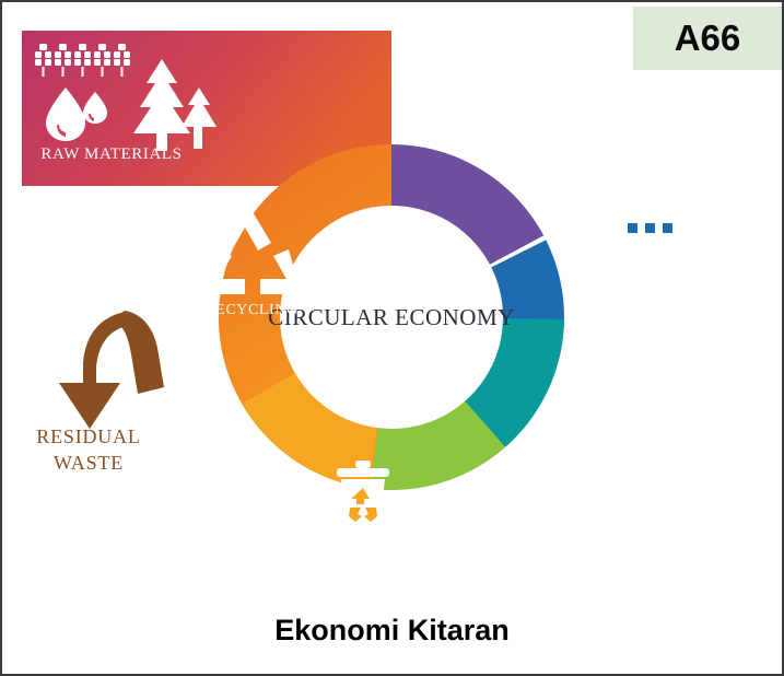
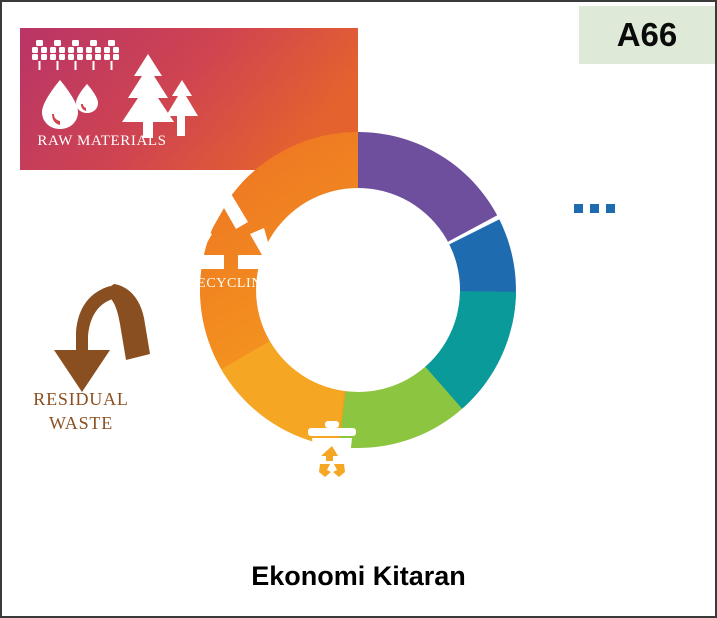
  RAW MATERIALS
- CIRCULAR ECONOMY
  RECYCLING
  RESIDUAL
  WASTE
  A66
  Ekonomi Kitaran
